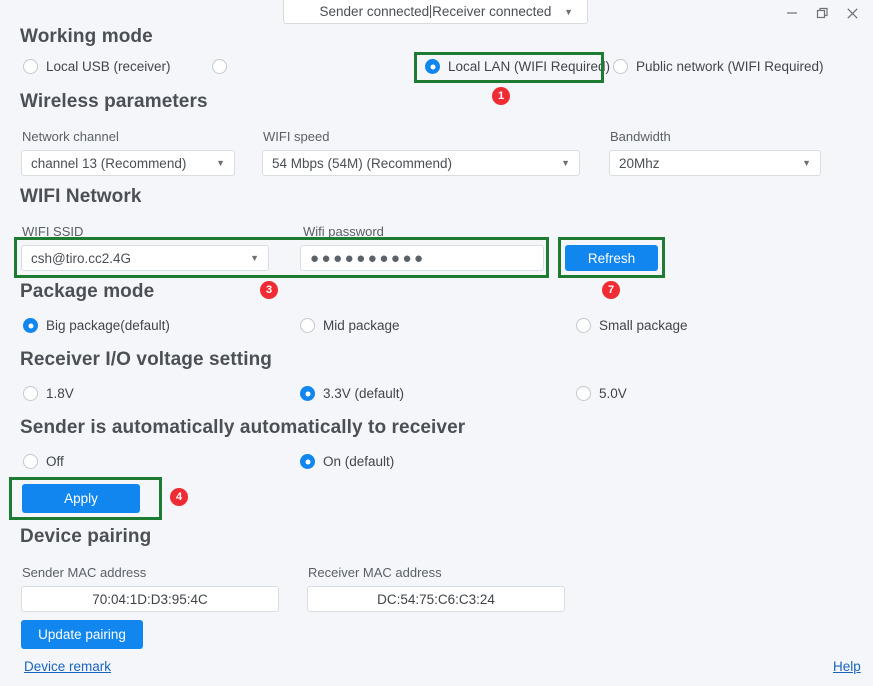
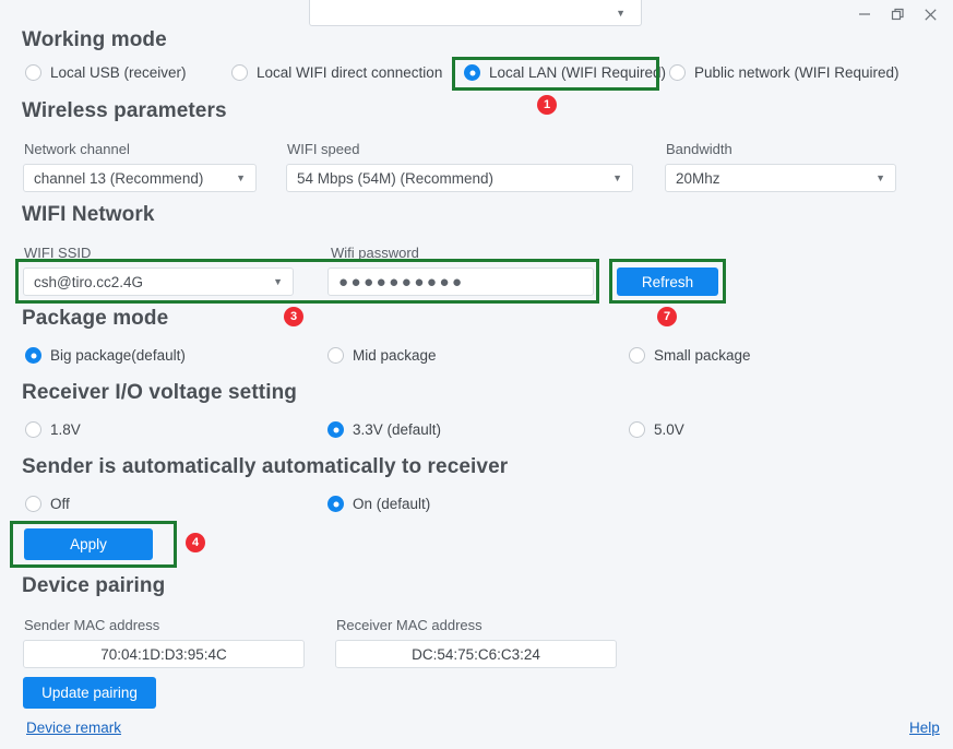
- Sender connected Receiver connected
  ▼
  Working mode
  Local USB (receiver)
+ Local WIFI direct connection
  Local LAN (WIFI Required)
  Public network (WIFI Required)
  Wireless parameters
  Network channel
  channel 13 (Recommend)
  ▼
  WIFI speed
  54 Mbps (54M) (Recommend)
  ▼
  Bandwidth
  20Mhz
  ▼
  WIFI Network
  WIFI SSID
  csh@tiro.cc2.4G
  ▼
  Wifi password
  ●●●●●●●●●●
  Refresh
  Package mode
  Big package(default)
  Mid package
  Small package
  Receiver I/O voltage setting
  1.8V
  3.3V (default)
  5.0V
  Sender is automatically automatically to receiver
  Off
  On (default)
  Apply
  Device pairing
  Sender MAC address
  70:04:1D:D3:95:4C
  Receiver MAC address
  DC:54:75:C6:C3:24
  Update pairing
  Device remark
  Help
  1
  3
  7
  4
